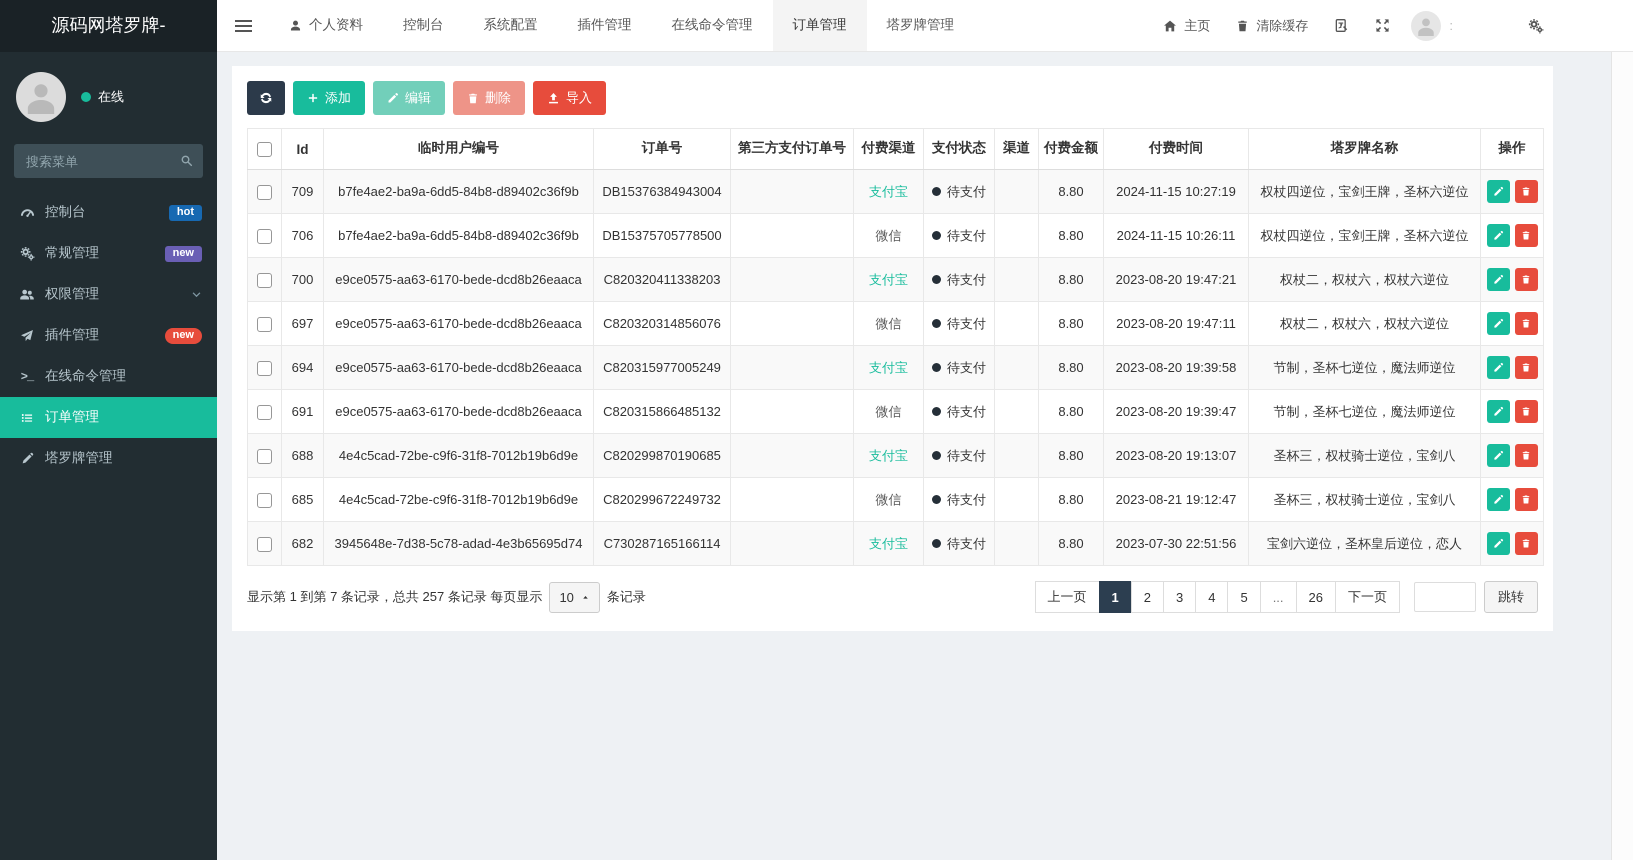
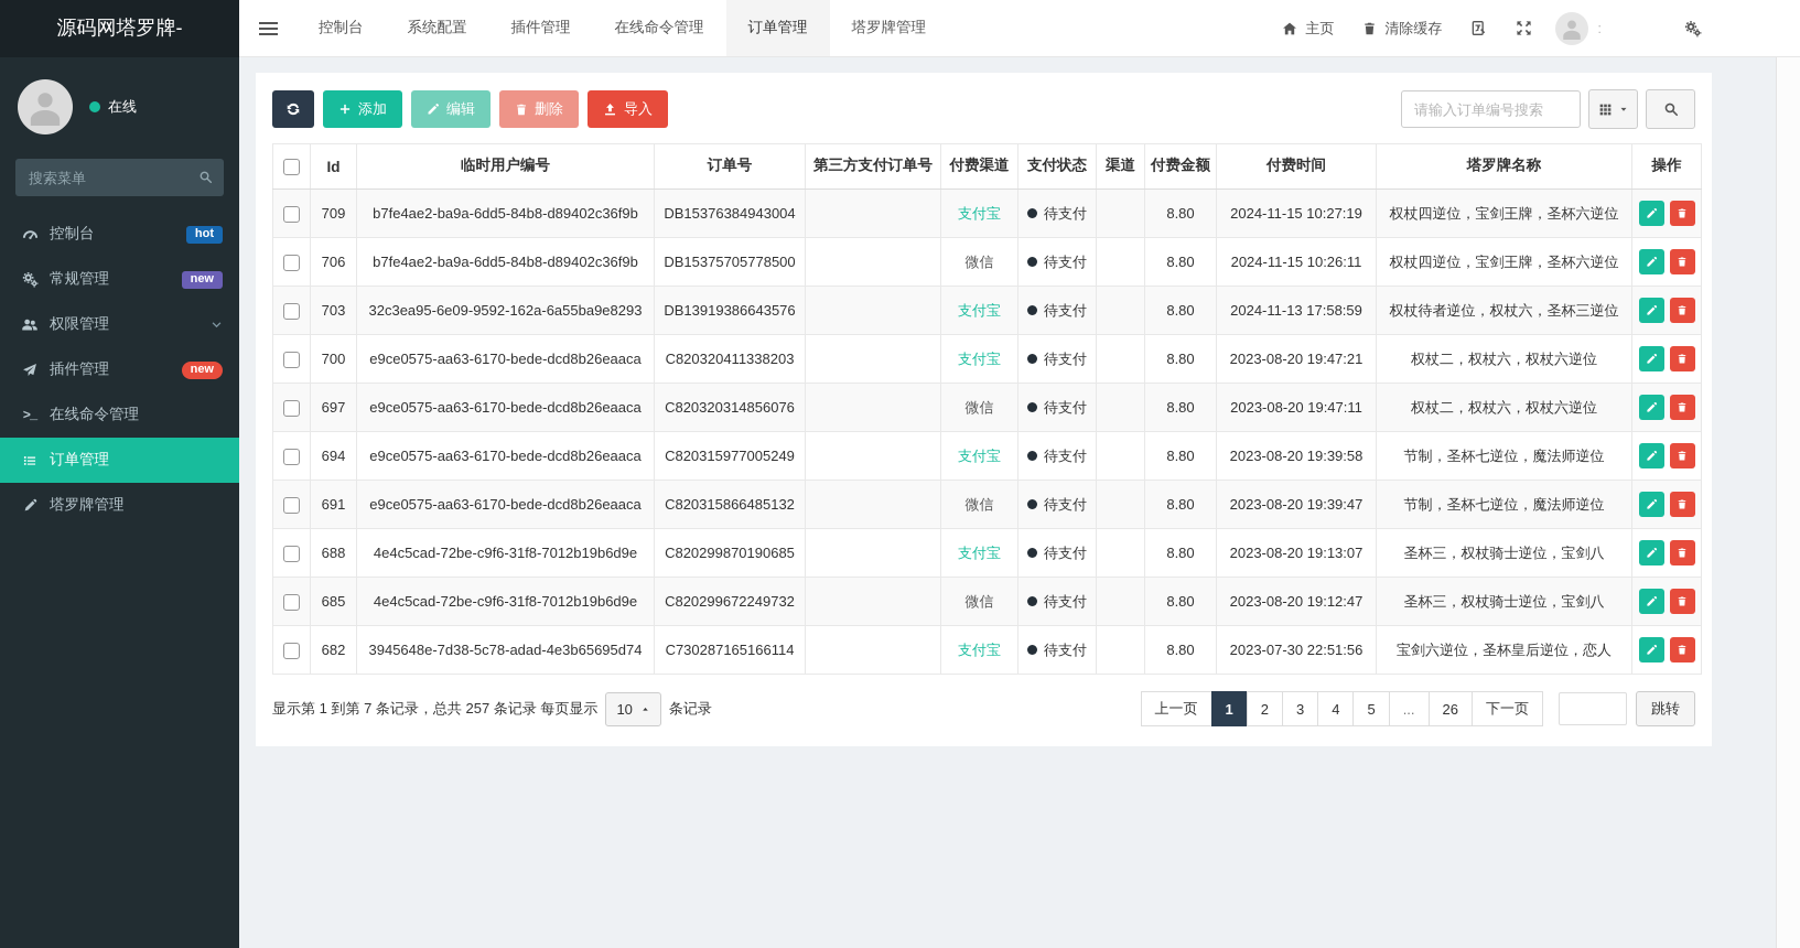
  源码网塔罗牌-
  在线
  搜索菜单
  控制台
  hot
  常规管理
  new
  权限管理
  插件管理
  new
  >_
  在线命令管理
  订单管理
  塔罗牌管理
- 个人资料
  控制台
  系统配置
  插件管理
  在线命令管理
  订单管理
  塔罗牌管理
  主页
  清除缓存
  :
  添加
  编辑
  删除
  导入
+ 请输入订单编号搜索
  	Id	临时用户编号	订单号	第三方支付订单号	付费渠道	支付状态	渠道	付费金额	付费时间	塔罗牌名称	操作
  	709	b7fe4ae2-ba9a-6dd5-84b8-d89402c36f9b	DB15376384943004		支付宝	待支付		8.80	2024-11-15 10:27:19	权杖四逆位，宝剑王牌，圣杯六逆位
  	706	b7fe4ae2-ba9a-6dd5-84b8-d89402c36f9b	DB15375705778500		微信	待支付		8.80	2024-11-15 10:26:11	权杖四逆位，宝剑王牌，圣杯六逆位
+ 	703	32c3ea95-6e09-9592-162a-6a55ba9e8293	DB13919386643576		支付宝	待支付		8.80	2024-11-13 17:58:59	权杖待者逆位，权杖六，圣杯三逆位
  	700	e9ce0575-aa63-6170-bede-dcd8b26eaaca	C820320411338203		支付宝	待支付		8.80	2023-08-20 19:47:21	权杖二，权杖六，权杖六逆位
  	697	e9ce0575-aa63-6170-bede-dcd8b26eaaca	C820320314856076		微信	待支付		8.80	2023-08-20 19:47:11	权杖二，权杖六，权杖六逆位
  	694	e9ce0575-aa63-6170-bede-dcd8b26eaaca	C820315977005249		支付宝	待支付		8.80	2023-08-20 19:39:58	节制，圣杯七逆位，魔法师逆位
  	691	e9ce0575-aa63-6170-bede-dcd8b26eaaca	C820315866485132		微信	待支付		8.80	2023-08-20 19:39:47	节制，圣杯七逆位，魔法师逆位
  	688	4e4c5cad-72be-c9f6-31f8-7012b19b6d9e	C820299870190685		支付宝	待支付		8.80	2023-08-20 19:13:07	圣杯三，权杖骑士逆位，宝剑八
- 	685	4e4c5cad-72be-c9f6-31f8-7012b19b6d9e	C820299672249732		微信	待支付		8.80	2023-08-21 19:12:47	圣杯三，权杖骑士逆位，宝剑八
+ 	685	4e4c5cad-72be-c9f6-31f8-7012b19b6d9e	C820299672249732		微信	待支付		8.80	2023-08-20 19:12:47	圣杯三，权杖骑士逆位，宝剑八
  	682	3945648e-7d38-5c78-adad-4e3b65695d74	C730287165166114		支付宝	待支付		8.80	2023-07-30 22:51:56	宝剑六逆位，圣杯皇后逆位，恋人
  显示第 1 到第 7 条记录，总共 257 条记录 每页显示
  10
  条记录
  上一页
  1
  2
  3
  4
  5
  ...
  26
  下一页
  跳转
